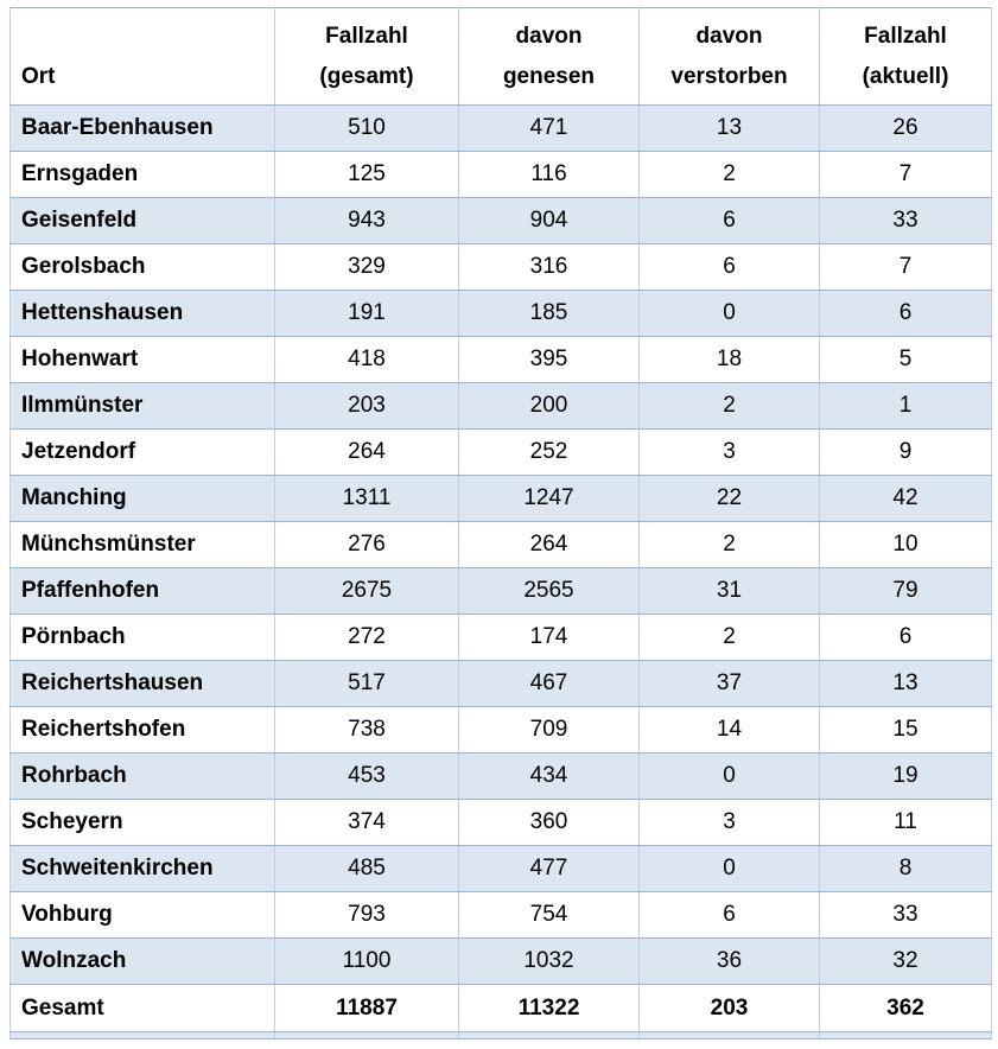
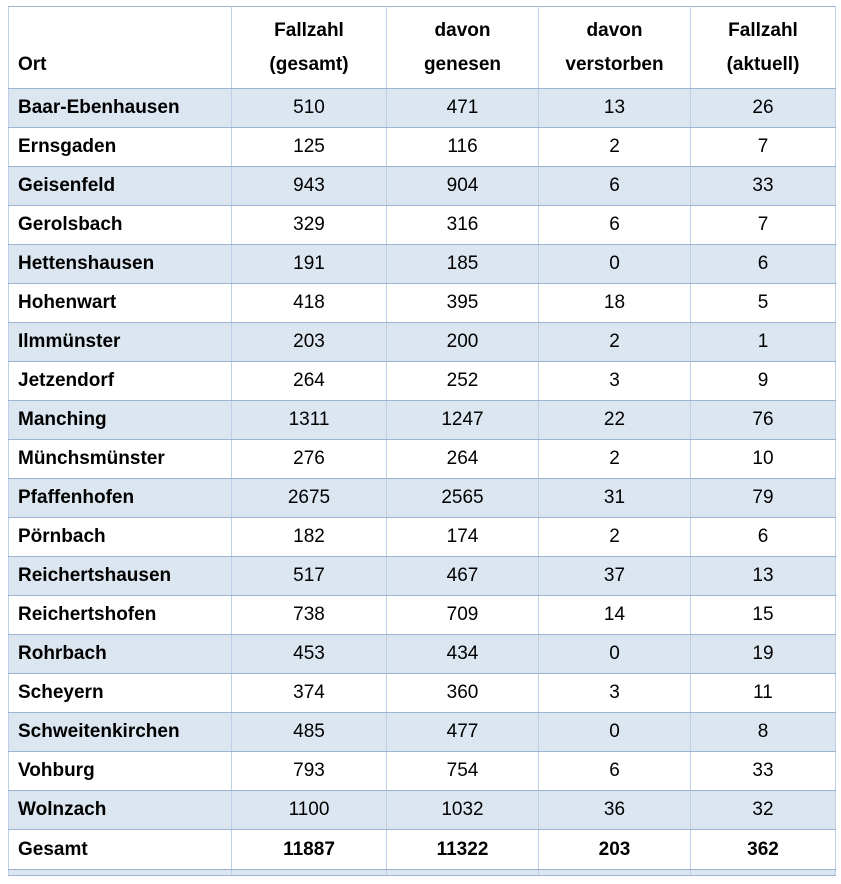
  Ort	Fallzahl (gesamt)	davon genesen	davon verstorben	Fallzahl (aktuell)
  Baar-Ebenhausen	510	471	13	26
  Ernsgaden	125	116	2	7
  Geisenfeld	943	904	6	33
  Gerolsbach	329	316	6	7
  Hettenshausen	191	185	0	6
  Hohenwart	418	395	18	5
  Ilmmünster	203	200	2	1
  Jetzendorf	264	252	3	9
- Manching	1311	1247	22	42
+ Manching	1311	1247	22	76
  Münchsmünster	276	264	2	10
  Pfaffenhofen	2675	2565	31	79
- Pörnbach	272	174	2	6
+ Pörnbach	182	174	2	6
  Reichertshausen	517	467	37	13
  Reichertshofen	738	709	14	15
  Rohrbach	453	434	0	19
  Scheyern	374	360	3	11
  Schweitenkirchen	485	477	0	8
  Vohburg	793	754	6	33
  Wolnzach	1100	1032	36	32
  Gesamt	11887	11322	203	362
